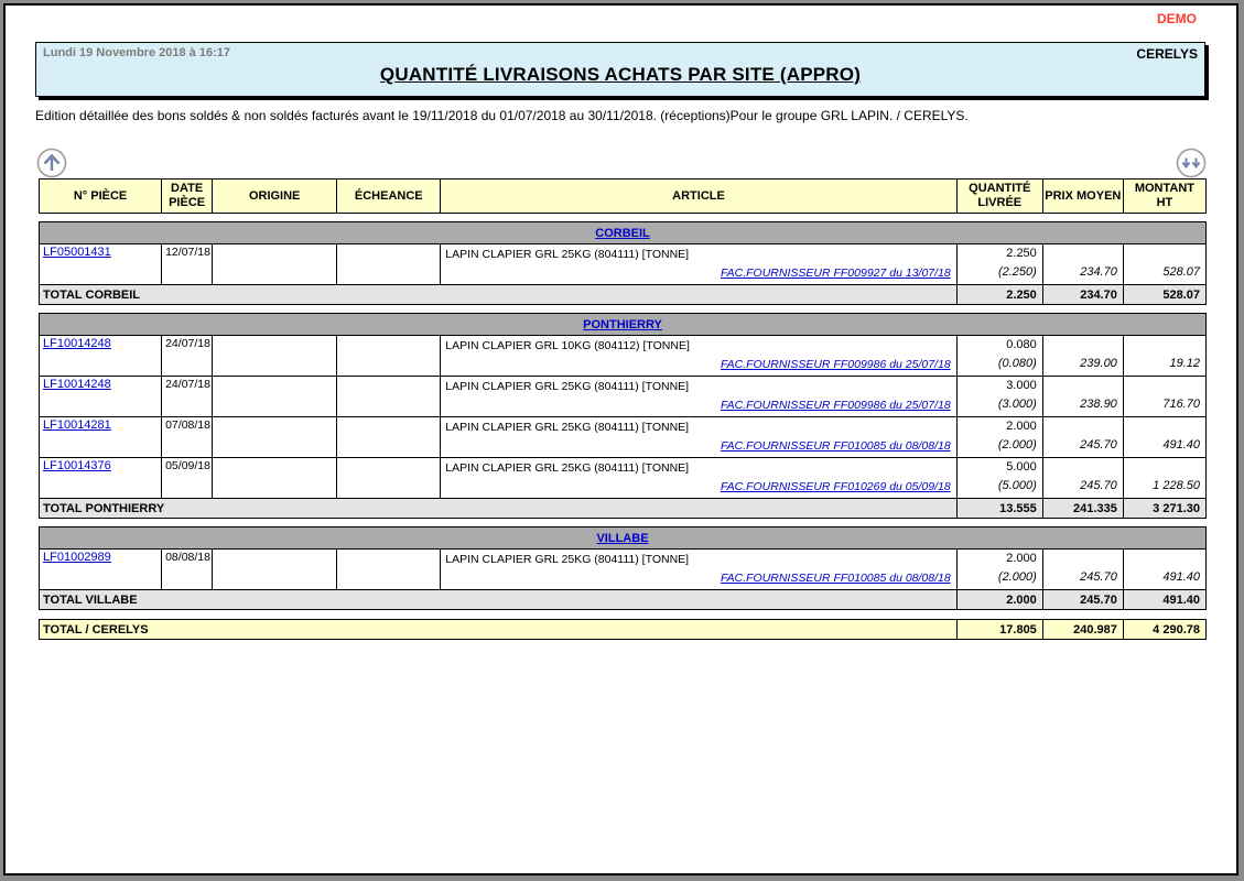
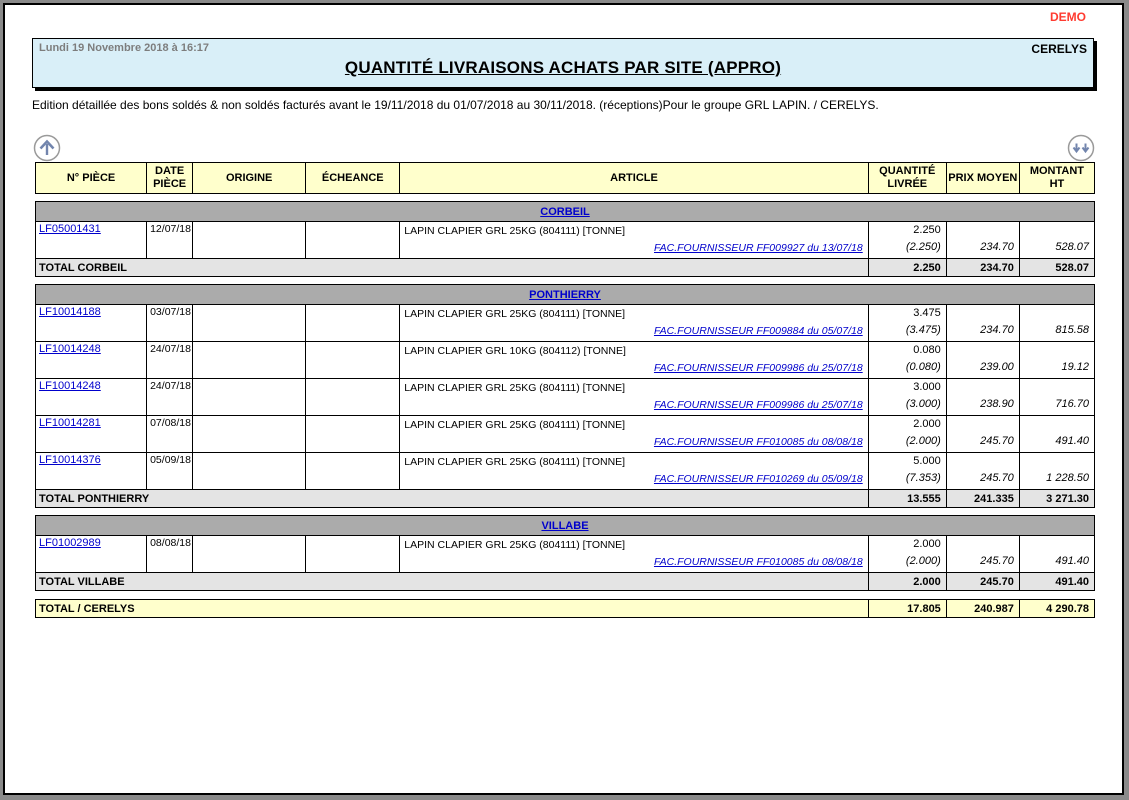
  DEMO
  Lundi 19 Novembre 2018 à 16:17
  CERELYS
  QUANTITÉ LIVRAISONS ACHATS PAR SITE (APPRO)
  Edition détaillée des bons soldés & non soldés facturés avant le 19/11/2018 du 01/07/2018 au 30/11/2018. (réceptions)Pour le groupe GRL LAPIN. / CERELYS.
  N° PIÈCE	DATE PIÈCE	ORIGINE	ÉCHEANCE	ARTICLE	QUANTITÉ LIVRÉE	PRIX MOYEN	MONTANT HT
  CORBEIL
  LF05001431	12/07/18			LAPIN CLAPIER GRL 25KG (804111) [TONNE] FAC.FOURNISSEUR FF009927 du 13/07/18	2.250(2.250)	234.70	528.07
  TOTAL CORBEIL	2.250	234.70	528.07
  PONTHIERRY
+ LF10014188	03/07/18			LAPIN CLAPIER GRL 25KG (804111) [TONNE] FAC.FOURNISSEUR FF009884 du 05/07/18	3.475(3.475)	234.70	815.58
  LF10014248	24/07/18			LAPIN CLAPIER GRL 10KG (804112) [TONNE] FAC.FOURNISSEUR FF009986 du 25/07/18	0.080(0.080)	239.00	19.12
  LF10014248	24/07/18			LAPIN CLAPIER GRL 25KG (804111) [TONNE] FAC.FOURNISSEUR FF009986 du 25/07/18	3.000(3.000)	238.90	716.70
  LF10014281	07/08/18			LAPIN CLAPIER GRL 25KG (804111) [TONNE] FAC.FOURNISSEUR FF010085 du 08/08/18	2.000(2.000)	245.70	491.40
- LF10014376	05/09/18			LAPIN CLAPIER GRL 25KG (804111) [TONNE] FAC.FOURNISSEUR FF010269 du 05/09/18	5.000(5.000)	245.70	1 228.50
+ LF10014376	05/09/18			LAPIN CLAPIER GRL 25KG (804111) [TONNE] FAC.FOURNISSEUR FF010269 du 05/09/18	5.000(7.353)	245.70	1 228.50
  TOTAL PONTHIERRY	13.555	241.335	3 271.30
  VILLABE
  LF01002989	08/08/18			LAPIN CLAPIER GRL 25KG (804111) [TONNE] FAC.FOURNISSEUR FF010085 du 08/08/18	2.000(2.000)	245.70	491.40
  TOTAL VILLABE	2.000	245.70	491.40
  TOTAL / CERELYS	17.805	240.987	4 290.78
